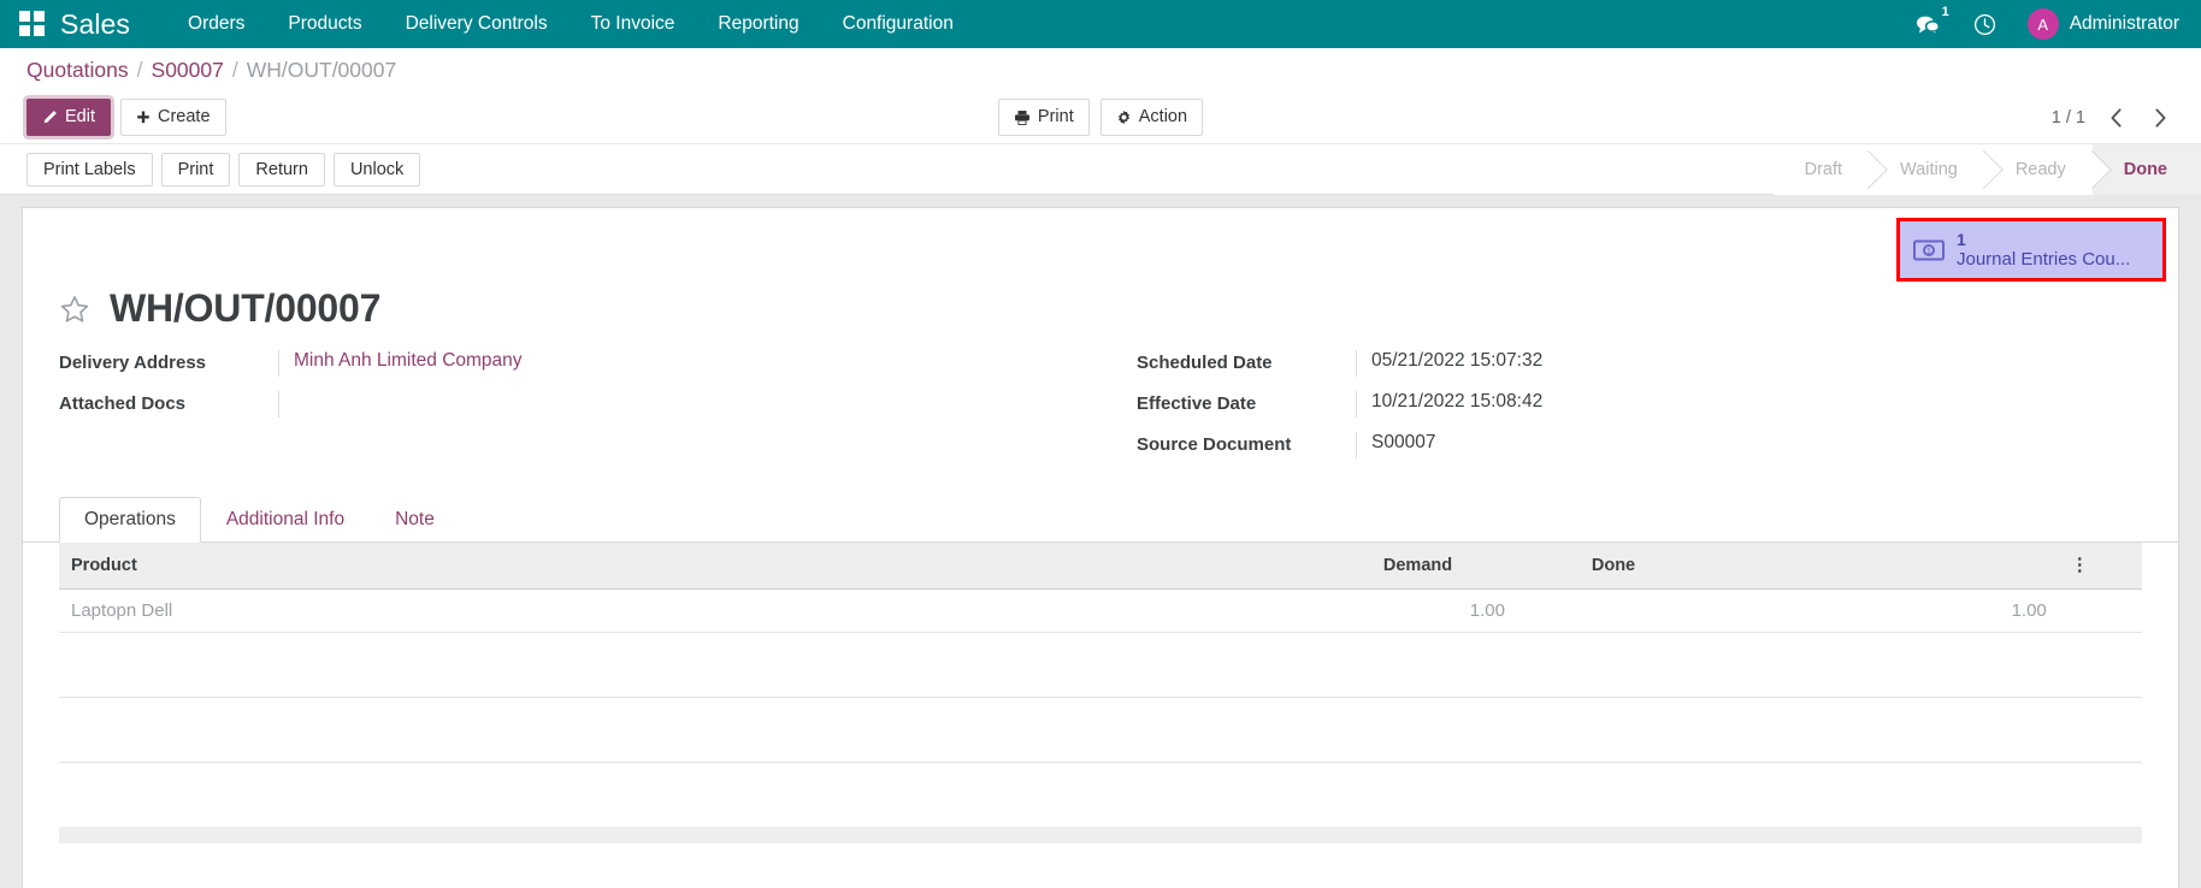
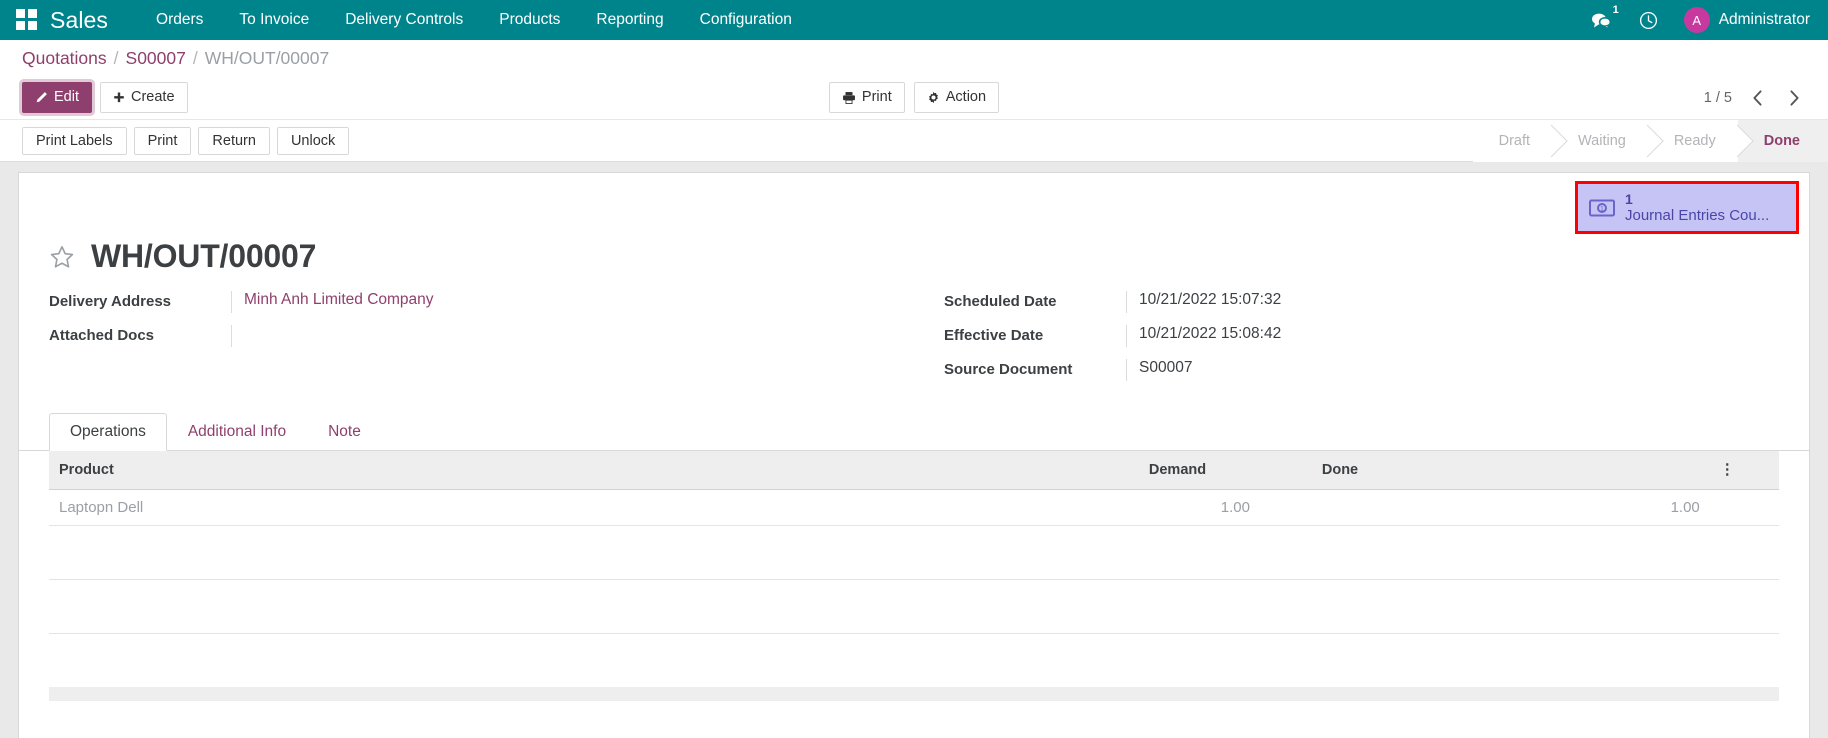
  Sales
  Orders
- Products
+ To Invoice
  Delivery Controls
- To Invoice
+ Products
  Reporting
  Configuration
  1
  A
  Administrator
  Quotations
  /
  S00007
  /
  WH/OUT/00007
  Edit
  Create
  Print
  Action
- 1 / 1
+ 1 / 5
  Print Labels
  Print
  Return
  Unlock
  Draft
  Waiting
  Ready
  Done
  1
  Journal Entries Cou...
  WH/OUT/00007
  Delivery Address
  Minh Anh Limited Company
  Attached Docs
  Scheduled Date
- 05/21/2022 15:07:32
+ 10/21/2022 15:07:32
  Effective Date
  10/21/2022 15:08:42
  Source Document
  S00007
  Operations
  Additional Info
  Note
  Product		Demand		Done	⋮
  Laptopn Dell		1.00		1.00
